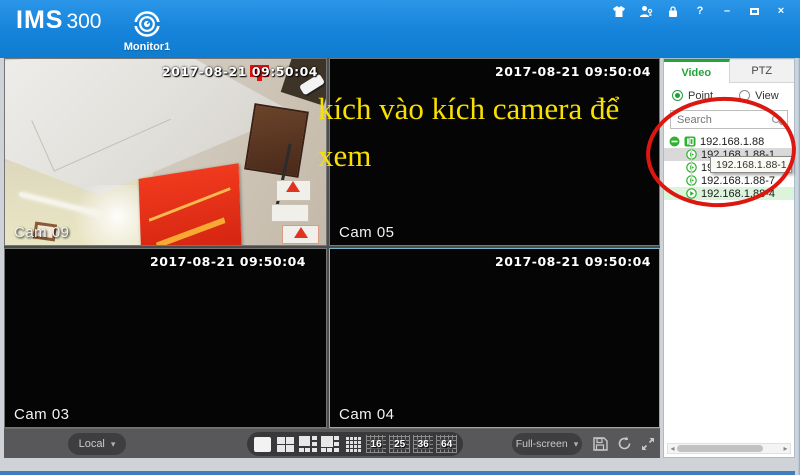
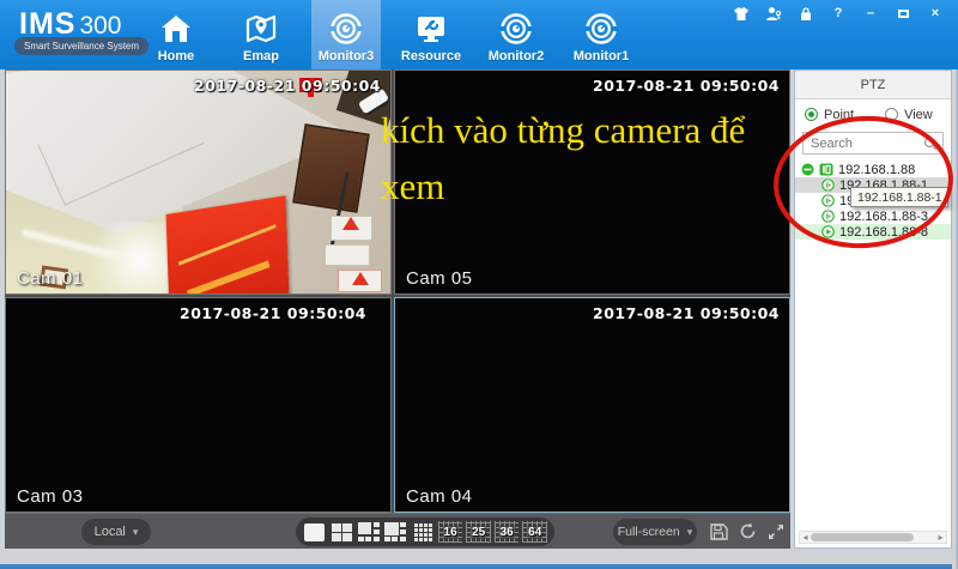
  IMS 300
+ Smart Surveillance System
+ Home
+ Emap
+ Monitor3
+ Resource
+ Monitor2
  Monitor1
  ?
  –
  ×
  2017-08-21 09:50:04
- Cam 09
+ Cam 01
  2017-08-21 09:50:04
  Cam 05
  2017-08-21 09:50:04
  Cam 03
  2017-08-21 09:50:04
  Cam 04
  Local
  ▾
  16
  25
  36
  64
  Full-screen
  ▾
- Video
  PTZ
  Point
  View
  Search
  192.168.1.88
  192.168.1.88-1
- 192.168.1.88-7
+ 192.168.1.88-3
- 192.168.1.88-4
+ 192.168.1.88-8
  192.168.1.88-1
  ◂
  ▸
- kích vào kích camera để xem
+ kích vào từng camera để xem
